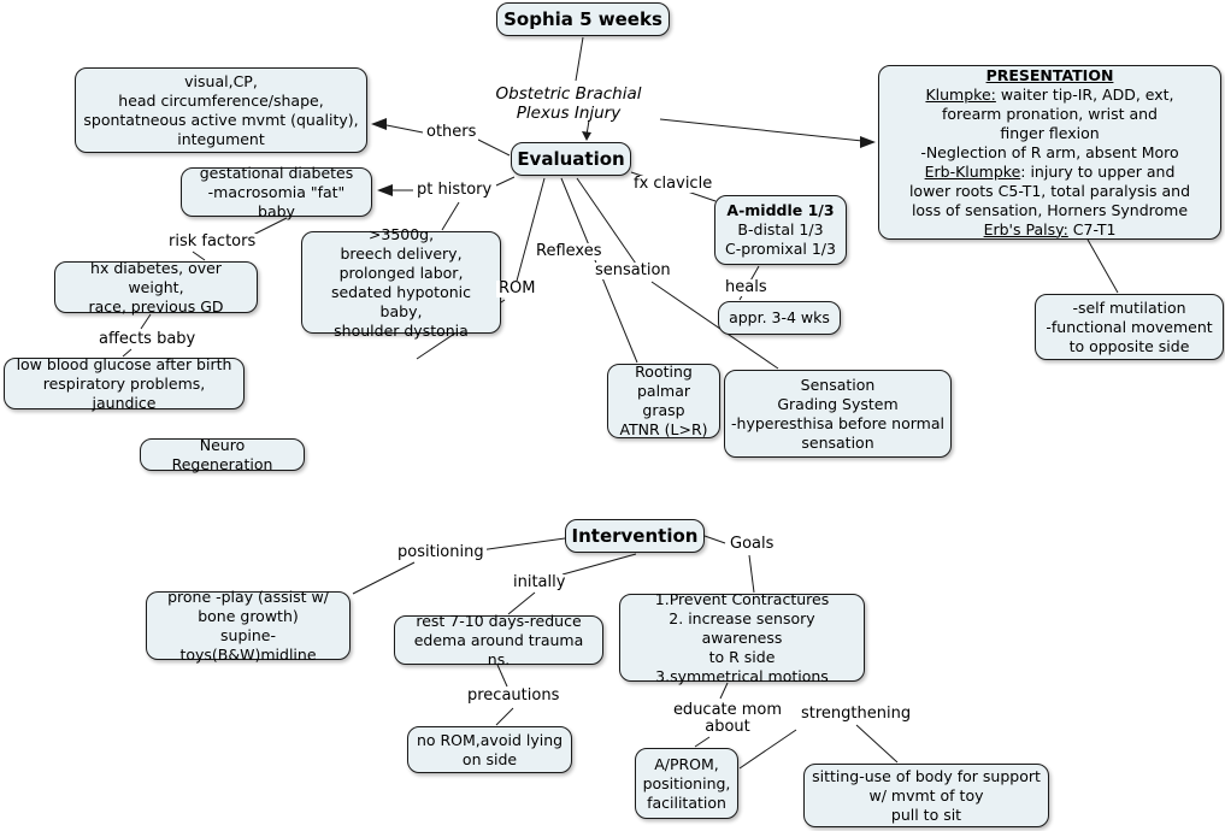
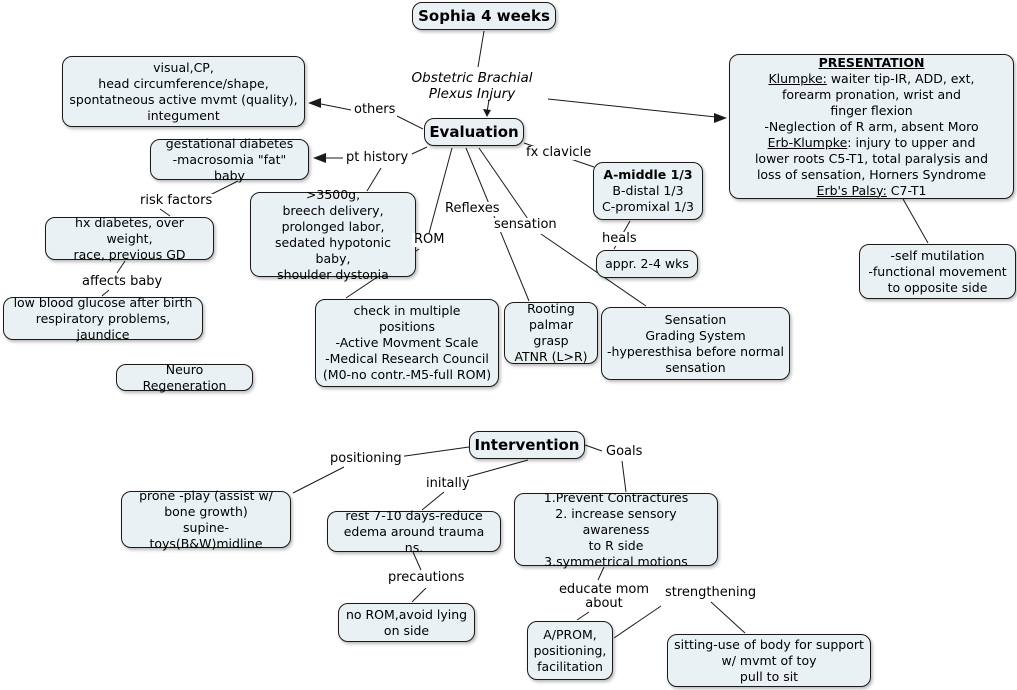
- Sophia 5 weeks
+ Sophia 4 weeks
  Obstetric Brachial
  Plexus Injury
  Evaluation
  Intervention
  visual,CP,
  head circumference/shape,
  spontatneous active mvmt (quality),
  integument
  gestational diabetes
  -macrosomia "fat" baby
  hx diabetes, over weight,
  race, previous GD
  low blood glucose after birth
  respiratory problems, jaundice
  Neuro Regeneration
  >3500g,
  breech delivery,
  prolonged labor,
  sedated hypotonic baby,
  shoulder dystonia
+ check in multiple
+ positions
+ -Active Movment Scale
+ -Medical Research Council
+ (M0-no contr.-M5-full ROM)
  Rooting
  palmar grasp
  ATNR (L>R)
  Sensation
  Grading System
  -hyperesthisa before normal
  sensation
  A-middle 1/3
  B-distal 1/3
  C-promixal 1/3
- appr. 3-4 wks
+ appr. 2-4 wks
  PRESENTATION Klumpke: waiter tip-IR, ADD, ext,
  forearm pronation, wrist and
  finger flexion
  -Neglection of R arm, absent Moro
  Erb-Klumpke: injury to upper and
  lower roots C5-T1, total paralysis and
  loss of sensation, Horners Syndrome
  Erb's Palsy: C7-T1
  -self mutilation
  -functional movement
  to opposite side
  prone -play (assist w/
  bone growth)
  supine-toys(B&W)midline
  rest 7-10 days-reduce
  edema around trauma ns.
  1.Prevent Contractures
  2. increase sensory awareness
  to R side
  3.symmetrical motions
  no ROM,avoid lying
  on side
  A/PROM,
  positioning,
  facilitation
  sitting-use of body for support
  w/ mvmt of toy
  pull to sit
  others
  pt history
  fx clavicle
  risk factors
  affects baby
  ROM
  Reflexes
  sensation
  heals
  positioning
  initally
  Goals
  precautions
  educate mom
  about
  strengthening
